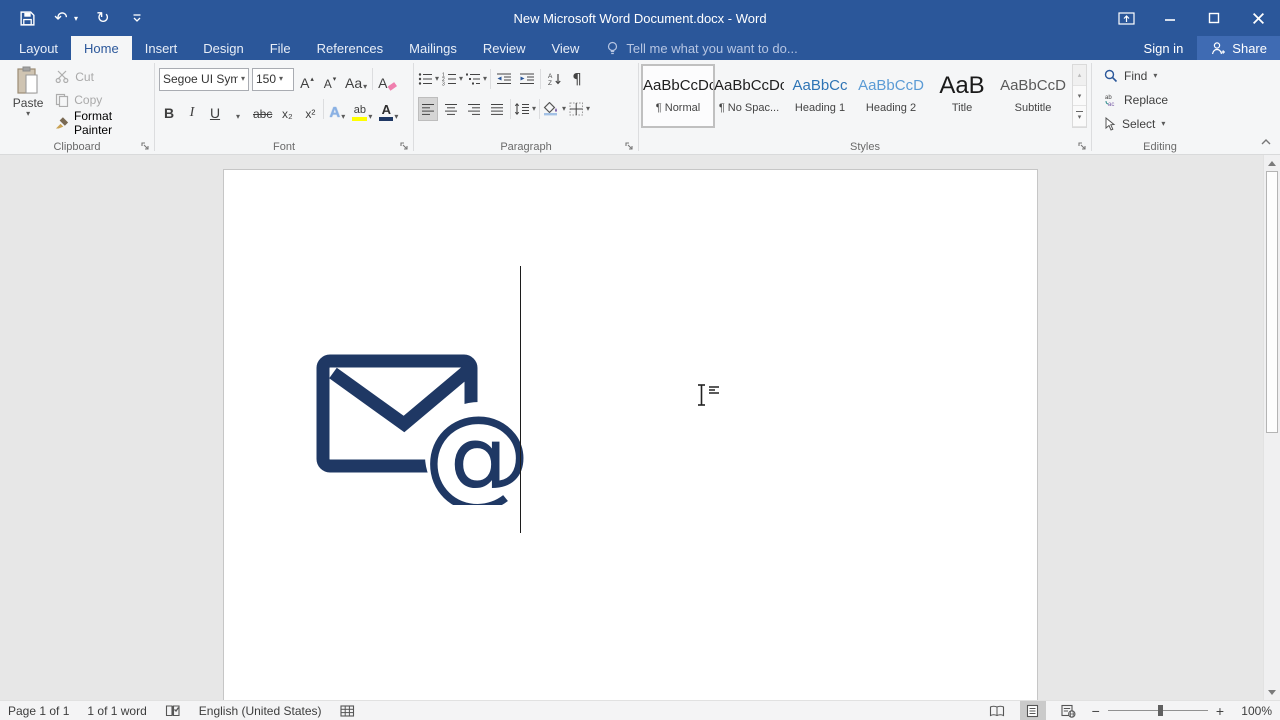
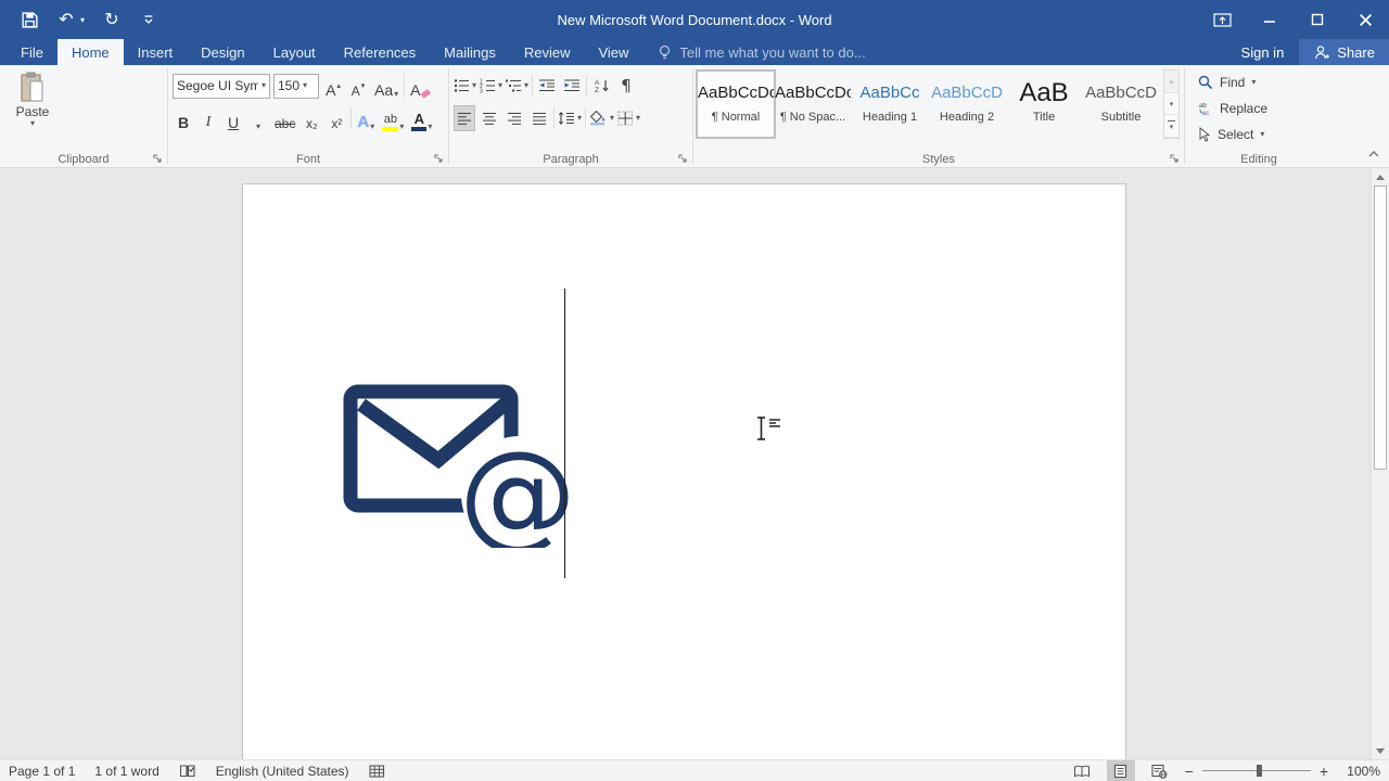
  ↶
  ▾
  ↻
  New Microsoft Word Document.docx - Word
- Layout
+ File
  Home
  Insert
  Design
- File
+ Layout
  References
  Mailings
  Review
  View
  Tell me what you want to do...
  Sign in
  Share
  Paste
  ▾
- Cut
- Copy
- Format Painter
  Clipboard
  Segoe UI Sym
  ▾
  150
  ▾
  A
  A
  Aa
  ▾
  A
  B
  I
  U
  ▾
  abc
  x₂
  x²
  A
  ▾
  ab
  ▾
  A
  ▾
  Font
  ▾
  ▾
  ▾
  ¶
  ▾
  ▾
  ▾
  Paragraph
  AaBbCcDc
  ¶ Normal
  AaBbCcDc
  ¶ No Spac...
  AaBbCc
  Heading 1
  AaBbCcD
  Heading 2
  AaB
  Title
  AaBbCcD
  Subtitle
  Styles
  Find
  ▾
  Replace
  Select
  ▾
  Editing
  @
  Page 1 of 1
  1 of 1 word
  English (United States)
  −
  +
  100%
